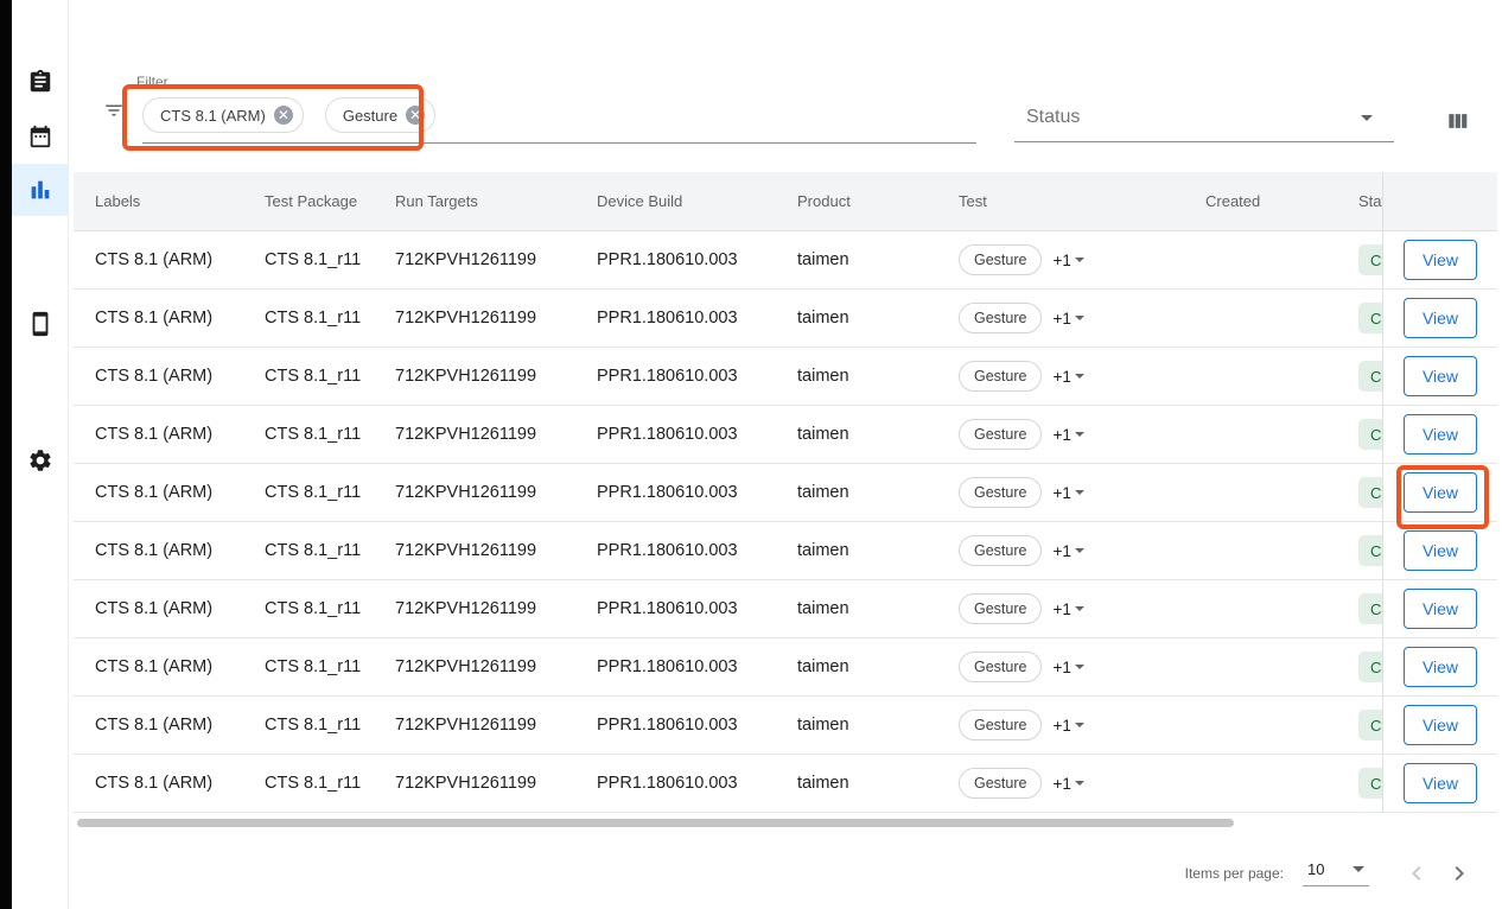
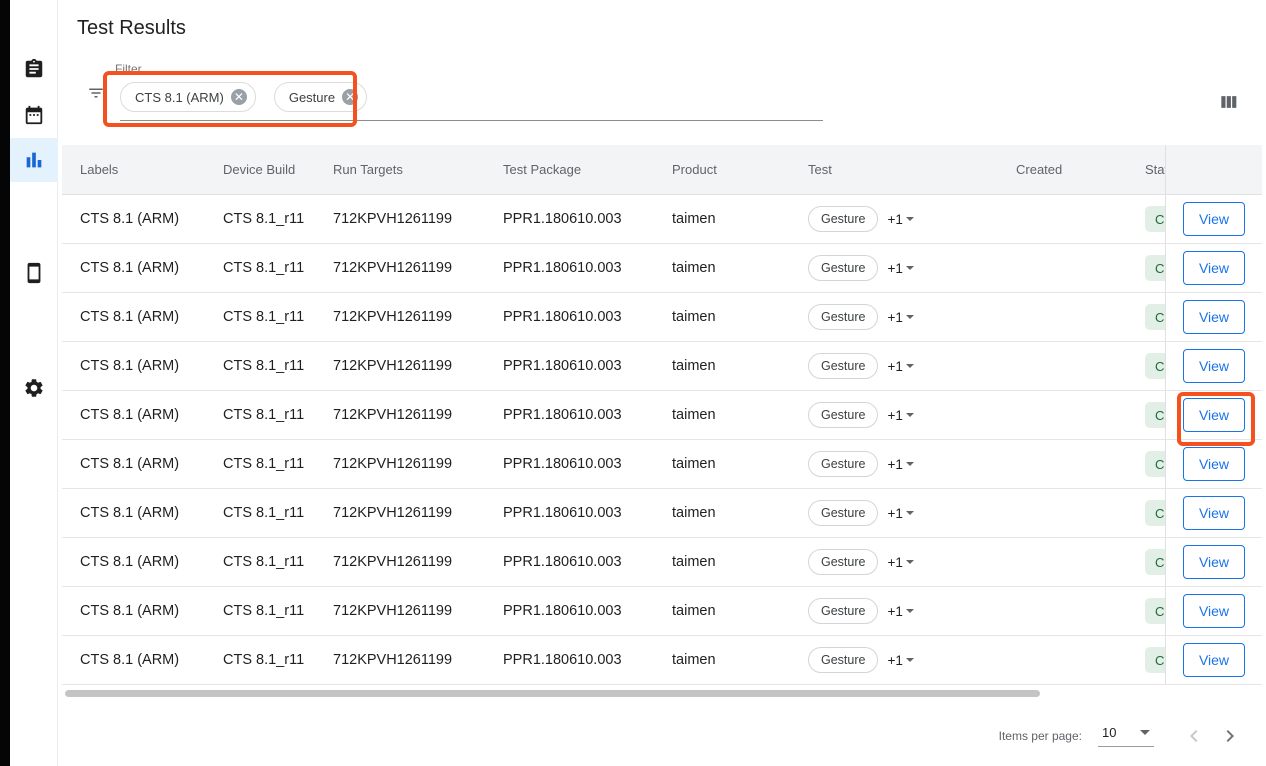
+ Test Results
  Filter
  CTS 8.1 (ARM)
  ✕
  Gesture
  ✕
- Status
  Labels
- Test Package
+ Device Build
  Run Targets
- Device Build
+ Test Package
  Product
  Test
  Created
  CTS 8.1 (ARM)
  CTS 8.1_r11
  712KPVH1261199
  PPR1.180610.003
  taimen
  Gesture
  +1
  C
  CTS 8.1 (ARM)
  CTS 8.1_r11
  712KPVH1261199
  PPR1.180610.003
  taimen
  Gesture
  +1
  C
  CTS 8.1 (ARM)
  CTS 8.1_r11
  712KPVH1261199
  PPR1.180610.003
  taimen
  Gesture
  +1
  C
  CTS 8.1 (ARM)
  CTS 8.1_r11
  712KPVH1261199
  PPR1.180610.003
  taimen
  Gesture
  +1
  C
  CTS 8.1 (ARM)
  CTS 8.1_r11
  712KPVH1261199
  PPR1.180610.003
  taimen
  Gesture
  +1
  C
  CTS 8.1 (ARM)
  CTS 8.1_r11
  712KPVH1261199
  PPR1.180610.003
  taimen
  Gesture
  +1
  C
  CTS 8.1 (ARM)
  CTS 8.1_r11
  712KPVH1261199
  PPR1.180610.003
  taimen
  Gesture
  +1
  C
  CTS 8.1 (ARM)
  CTS 8.1_r11
  712KPVH1261199
  PPR1.180610.003
  taimen
  Gesture
  +1
  C
  CTS 8.1 (ARM)
  CTS 8.1_r11
  712KPVH1261199
  PPR1.180610.003
  taimen
  Gesture
  +1
  C
  CTS 8.1 (ARM)
  CTS 8.1_r11
  712KPVH1261199
  PPR1.180610.003
  taimen
  Gesture
  +1
  C
  View
  View
  View
  View
  View
  View
  View
  View
  View
  View
  Items per page:
  10
